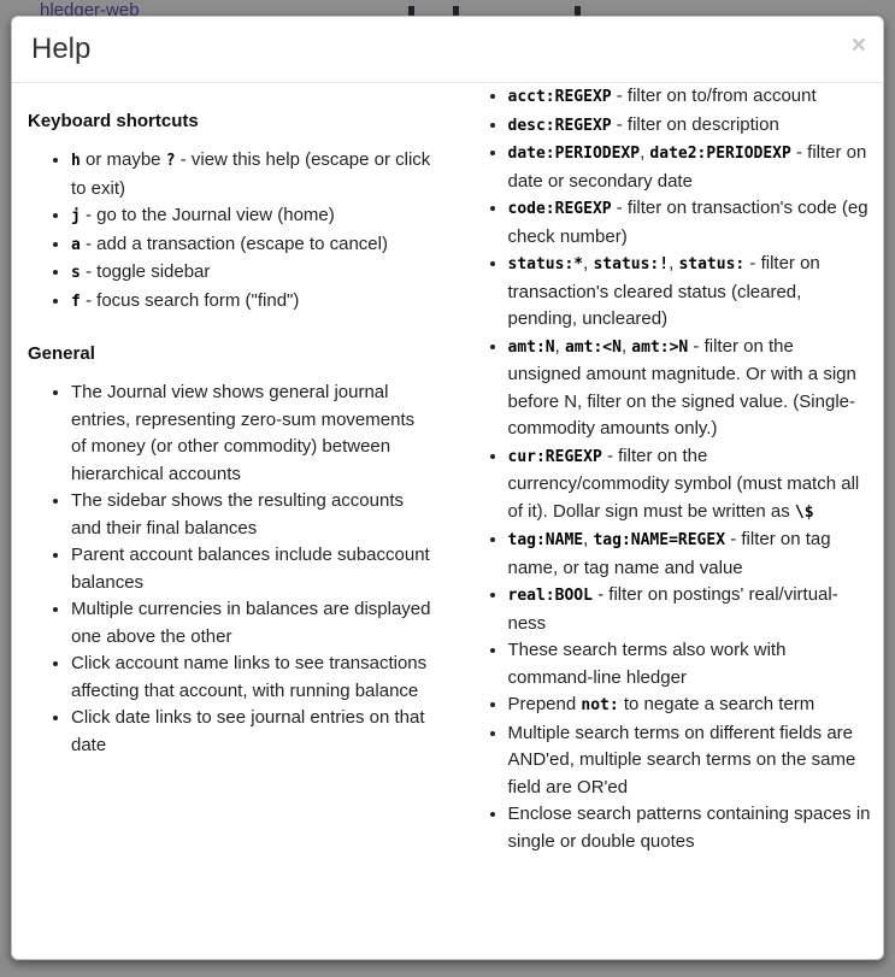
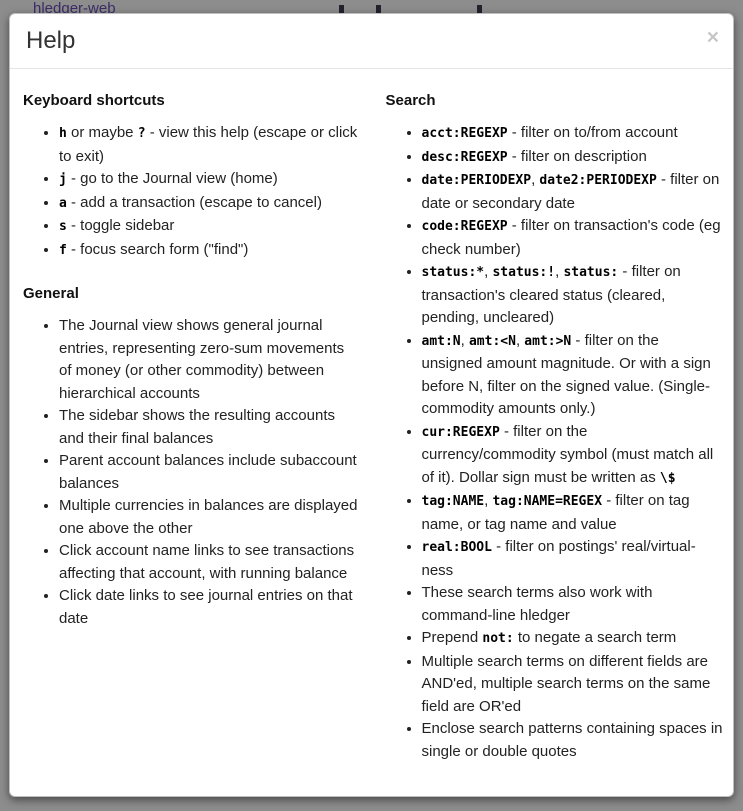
  hledger-web
  ×
  Help
  Keyboard shortcuts
  h or maybe ? - view this help (escape or click to exit)
  j - go to the Journal view (home)
  a - add a transaction (escape to cancel)
  s - toggle sidebar
  f - focus search form ("find")
  General
  The Journal view shows general journal entries, representing zero-sum movements of money (or other commodity) between hierarchical accounts
  The sidebar shows the resulting accounts and their final balances
  Parent account balances include subaccount balances
  Multiple currencies in balances are displayed one above the other
  Click account name links to see transactions affecting that account, with running balance
  Click date links to see journal entries on that date
+ Search
  acct:REGEXP - filter on to/from account
  desc:REGEXP - filter on description
  date:PERIODEXP, date2:PERIODEXP - filter on date or secondary date
  code:REGEXP - filter on transaction's code (eg check number)
  status:*, status:!, status: - filter on transaction's cleared status (cleared, pending, uncleared)
  amt:N, amt:<N, amt:>N - filter on the unsigned amount magnitude. Or with a sign before N, filter on the signed value. (Single-commodity amounts only.)
  cur:REGEXP - filter on the currency/commodity symbol (must match all of it). Dollar sign must be written as \$
  tag:NAME, tag:NAME=REGEX - filter on tag name, or tag name and value
  real:BOOL - filter on postings' real/virtual-ness
  These search terms also work with command-line hledger
  Prepend not: to negate a search term
  Multiple search terms on different fields are AND'ed, multiple search terms on the same field are OR'ed
  Enclose search patterns containing spaces in single or double quotes
